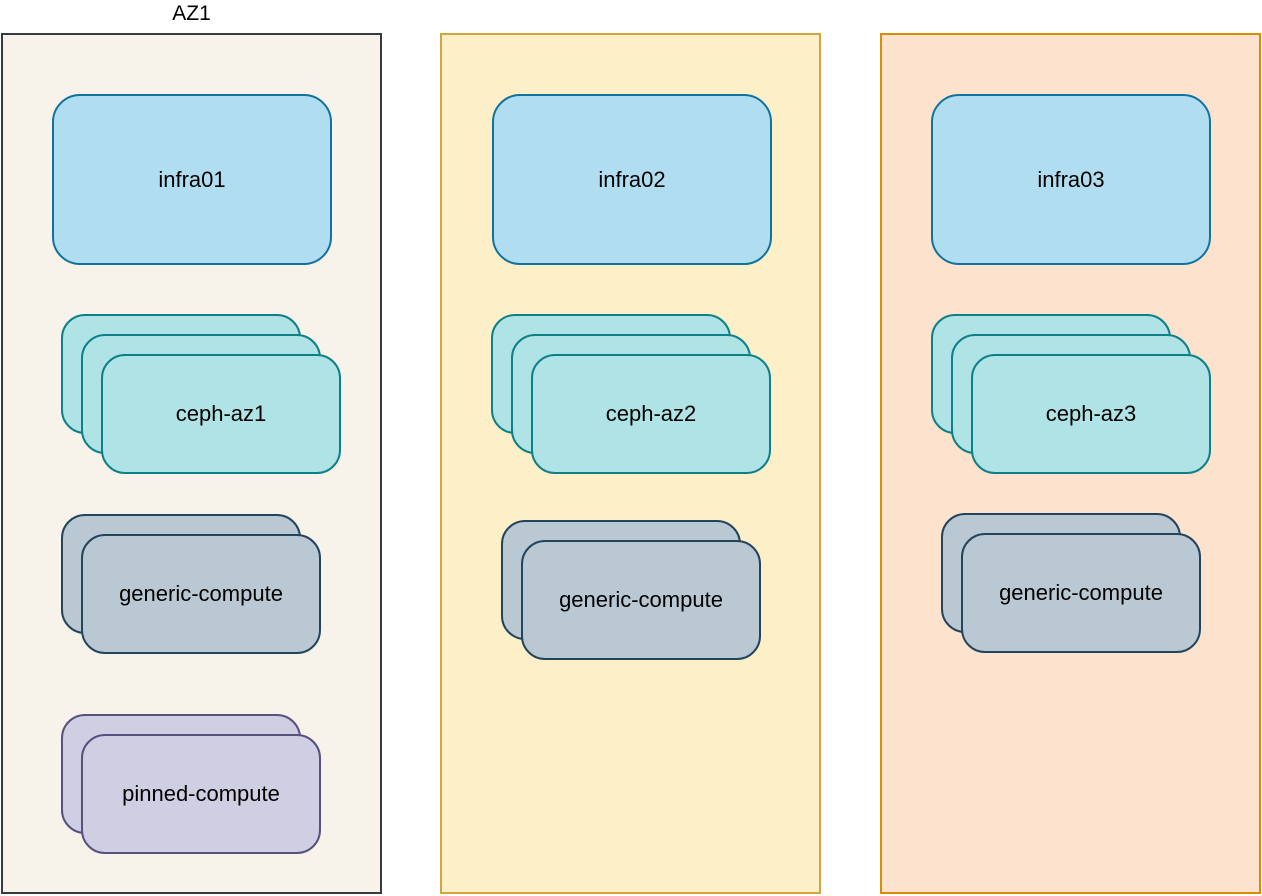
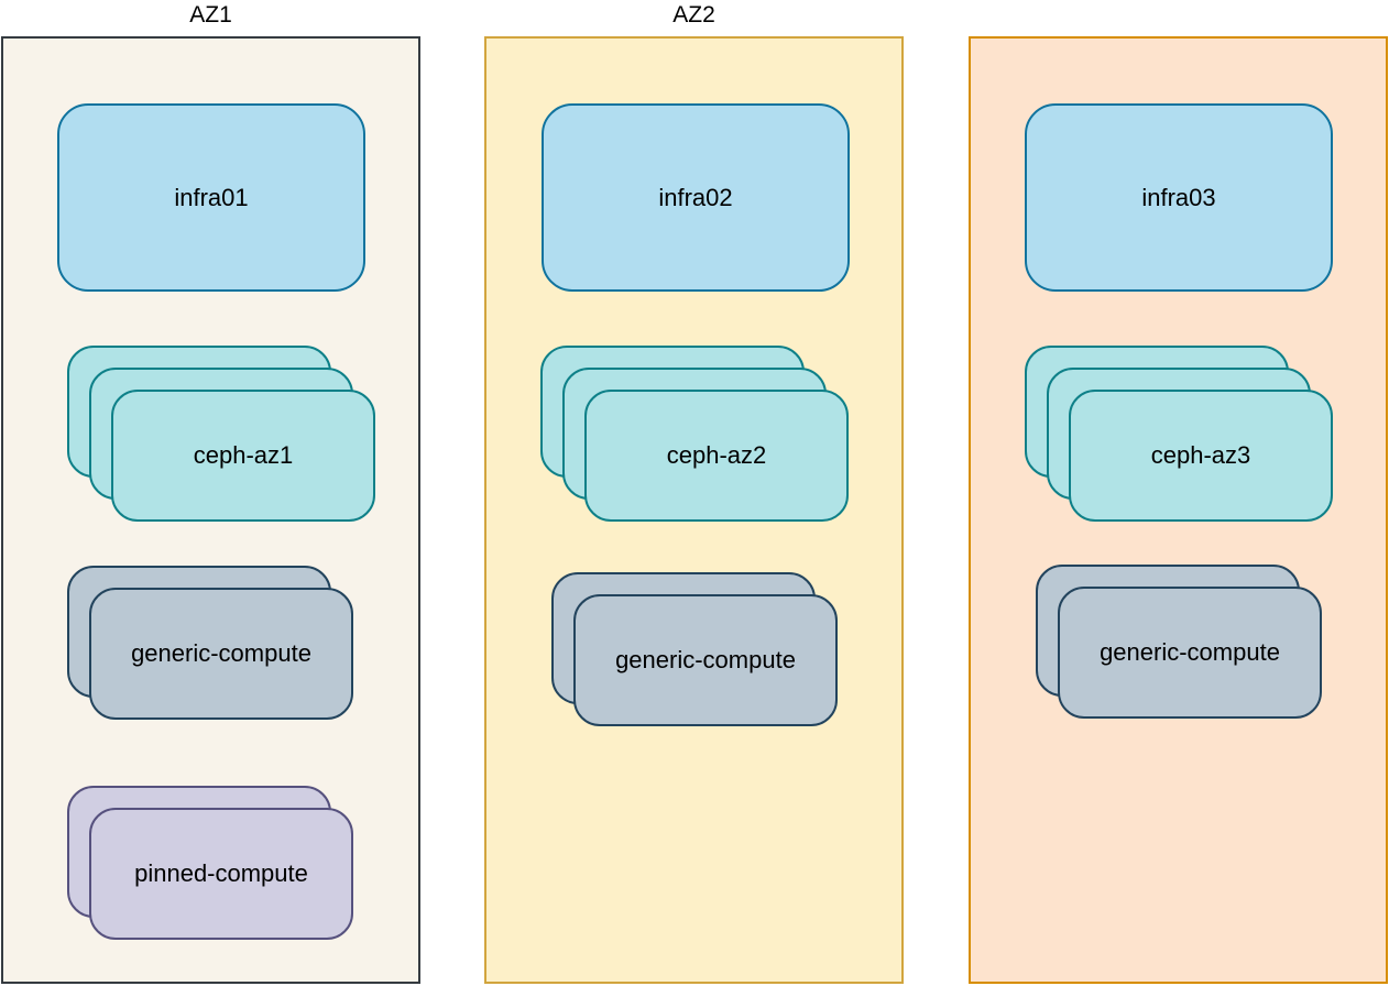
  AZ1
  infra01
  ceph-az1
  generic-compute
  pinned-compute
+ AZ2
  infra02
  ceph-az2
  generic-compute
  infra03
  ceph-az3
  generic-compute
